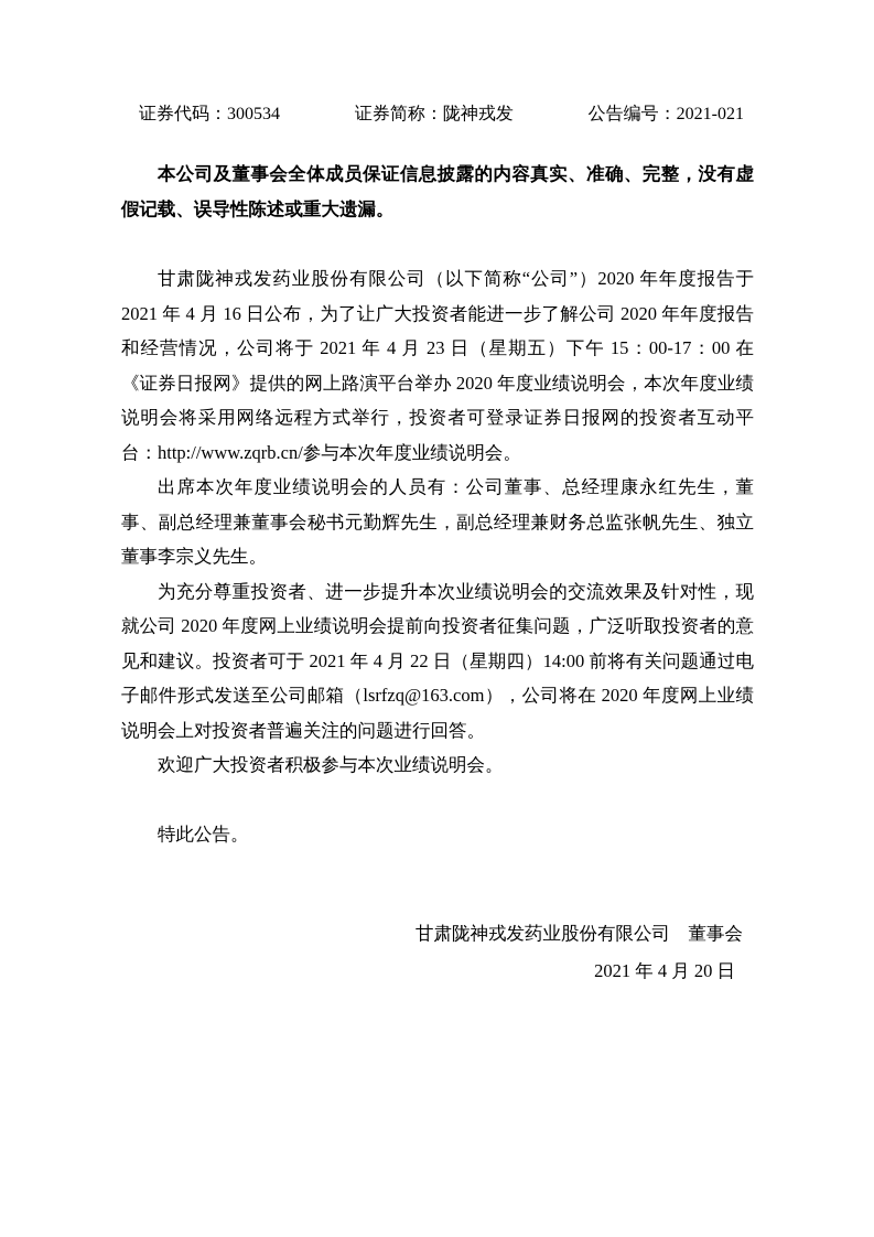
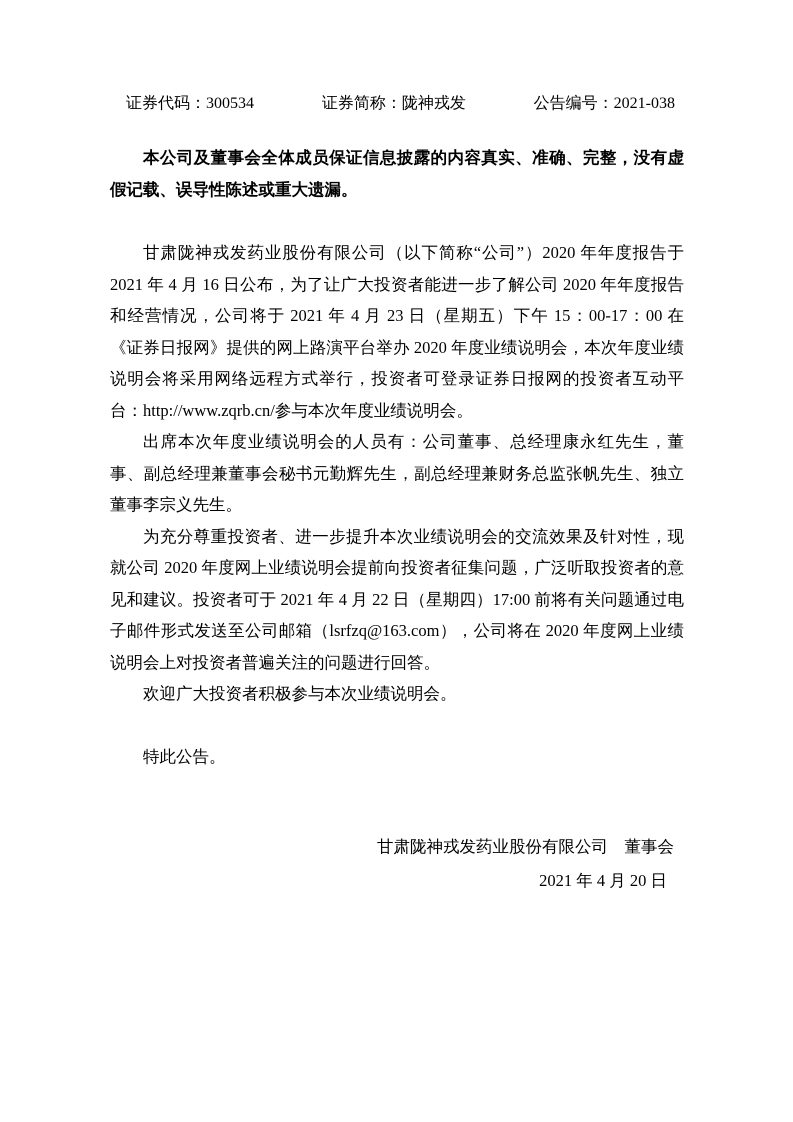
  证券代码：300534
  证券简称：陇神戎发
- 公告编号：2021-021
+ 公告编号：2021-038
  本公司及董事会全体成员保证信息披露的内容真实、准确、完整，没有虚假记载、误导性陈述或重大遗漏。
  甘肃陇神戎发药业股份有限公司（以下简称“公司”）2020 年年度报告于 2021 年 4 月 16 日公布，为了让广大投资者能进一步了解公司 2020 年年度报告和经营情况，公司将于 2021 年 4 月 23 日（星期五）下午 15：00-17：00 在《证券日报网》提供的网上路演平台举办 2020 年度业绩说明会，本次年度业绩说明会将采用网络远程方式举行，投资者可登录证券日报网的投资者互动平台：http://www.zqrb.cn/参与本次年度业绩说明会。
  出席本次年度业绩说明会的人员有：公司董事、总经理康永红先生，董事、副总经理兼董事会秘书元勤辉先生，副总经理兼财务总监张帆先生、独立董事李宗义先生。
- 为充分尊重投资者、进一步提升本次业绩说明会的交流效果及针对性，现就公司 2020 年度网上业绩说明会提前向投资者征集问题，广泛听取投资者的意见和建议。投资者可于 2021 年 4 月 22 日（星期四）14:00 前将有关问题通过电子邮件形式发送至公司邮箱（lsrfzq@163.com），公司将在 2020 年度网上业绩说明会上对投资者普遍关注的问题进行回答。
+ 为充分尊重投资者、进一步提升本次业绩说明会的交流效果及针对性，现就公司 2020 年度网上业绩说明会提前向投资者征集问题，广泛听取投资者的意见和建议。投资者可于 2021 年 4 月 22 日（星期四）17:00 前将有关问题通过电子邮件形式发送至公司邮箱（lsrfzq@163.com），公司将在 2020 年度网上业绩说明会上对投资者普遍关注的问题进行回答。
  欢迎广大投资者积极参与本次业绩说明会。
  特此公告。
  甘肃陇神戎发药业股份有限公司 董事会
  2021 年 4 月 20 日
